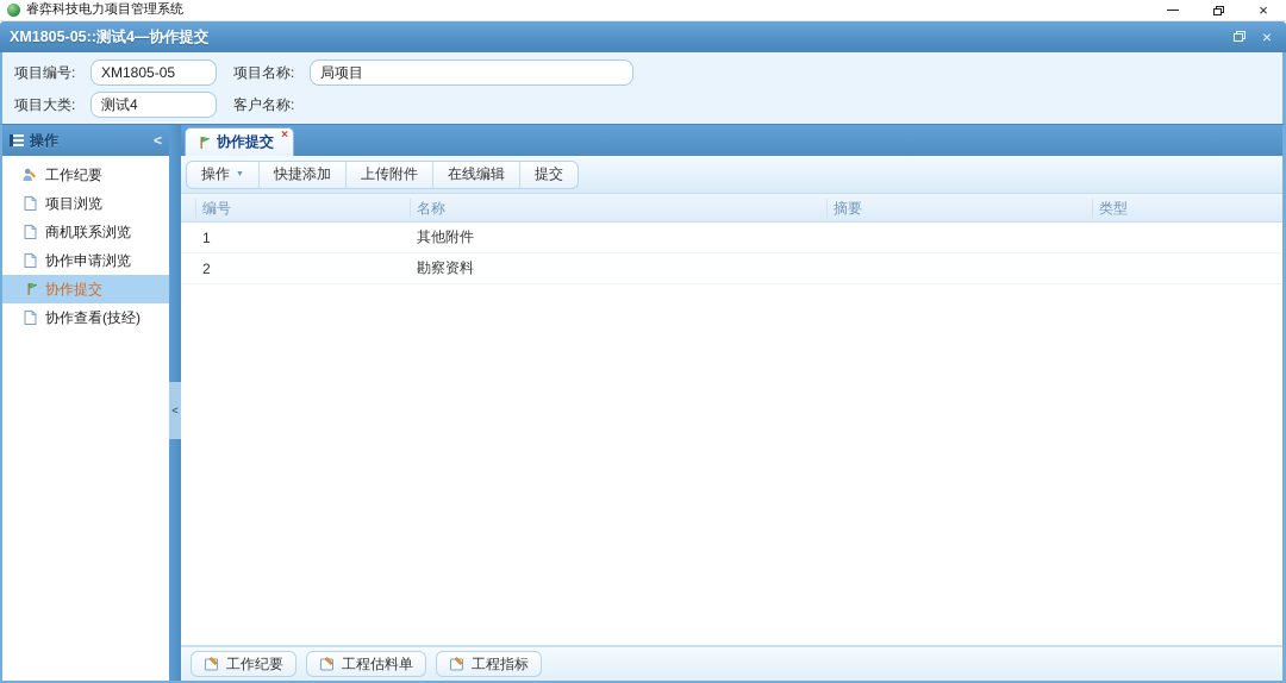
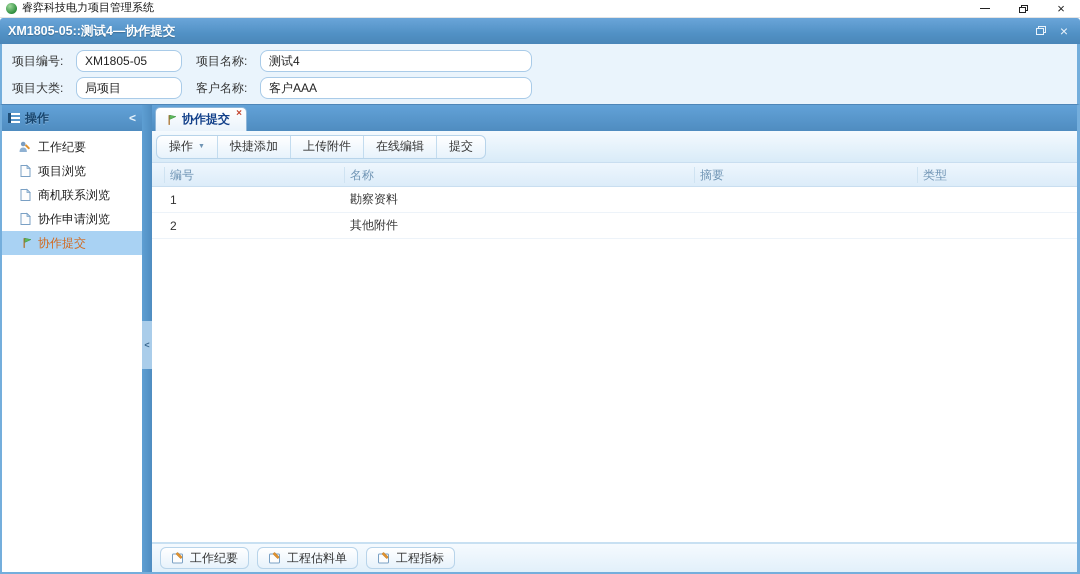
  睿弈科技电力项目管理系统
  ×
  XM1805-05::测试4—协作提交
  ×
  项目编号:
  XM1805-05
  项目名称:
- 局项目
+ 测试4
  项目大类:
- 测试4
+ 局项目
  客户名称:
+ 客户AAA
  操作
  <
  工作纪要
  项目浏览
  商机联系浏览
  协作申请浏览
  协作提交
- 协作查看(技经)
  <
  协作提交
  ×
  操作
  快捷添加
  上传附件
  在线编辑
  提交
  编号
  名称
  摘要
  类型
  1
- 其他附件
+ 勘察资料
  2
- 勘察资料
+ 其他附件
  工作纪要
  工程估料单
  工程指标
